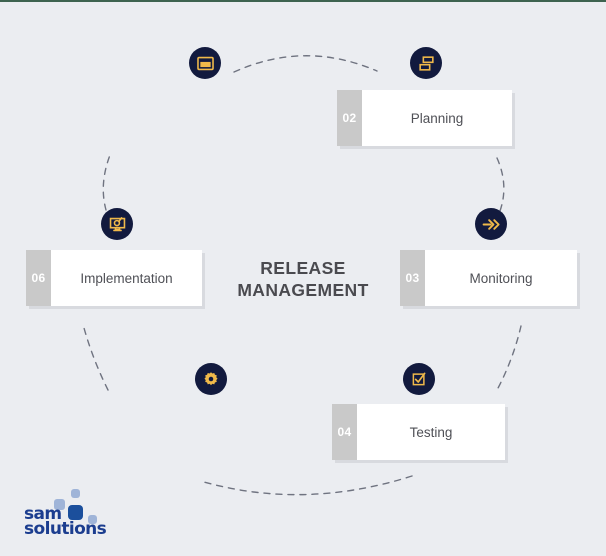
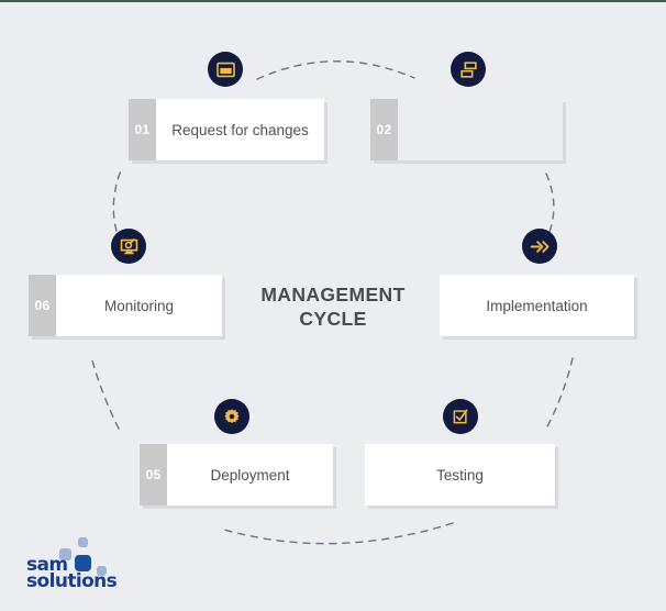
+ 01
+ Request for changes
  02
- Planning
- 03
- Monitoring
+ Implementation
- 04
  Testing
+ 05
+ Deployment
  06
- Implementation
+ Monitoring
- RELEASE
  MANAGEMENT
+ CYCLE
  sam
  solutions
